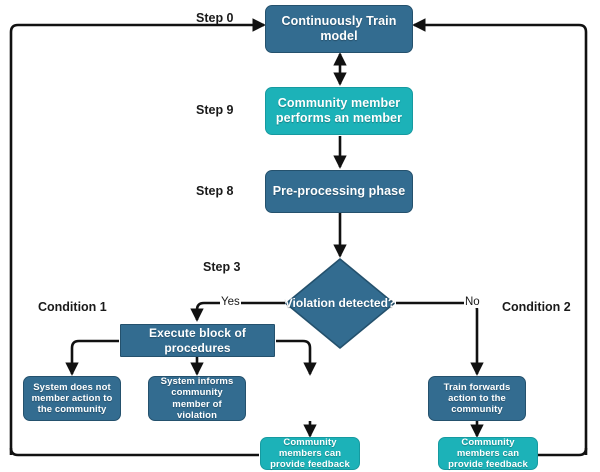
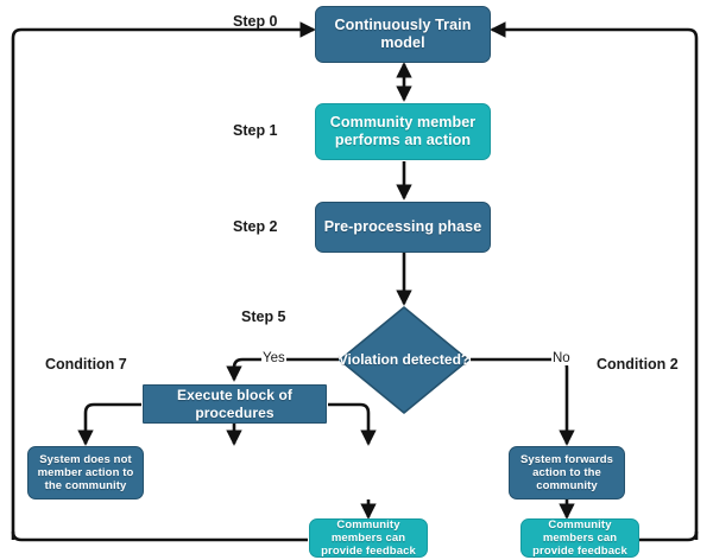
  Step 0
- Step 9
+ Step 1
- Step 8
+ Step 2
- Step 3
+ Step 5
- Condition 1
+ Condition 7
  Condition 2
  Yes
  No
  Continuously Train model
- Community member performs an member
+ Community member performs an action
  Pre-processing phase
  Violation detected?
  Execute block of procedures
  System does not member action to the community
- System informs community member of violation
- Train forwards action to the community
+ System forwards action to the community
  Community members can provide feedback
  Community members can provide feedback
